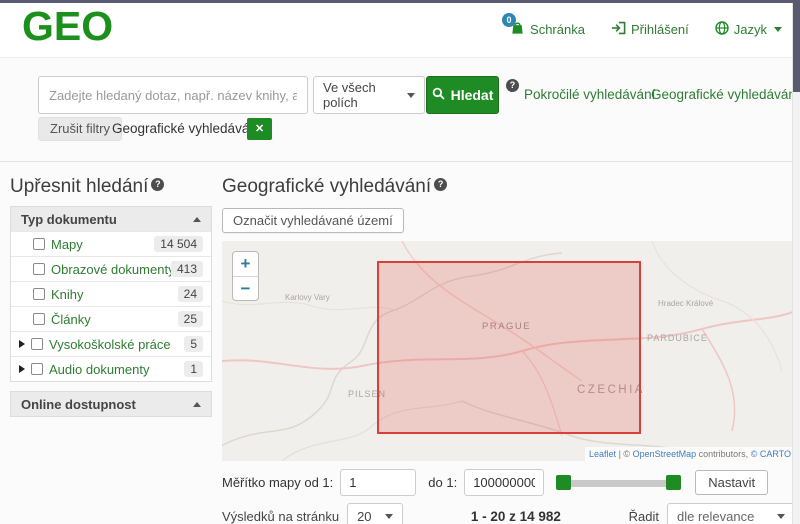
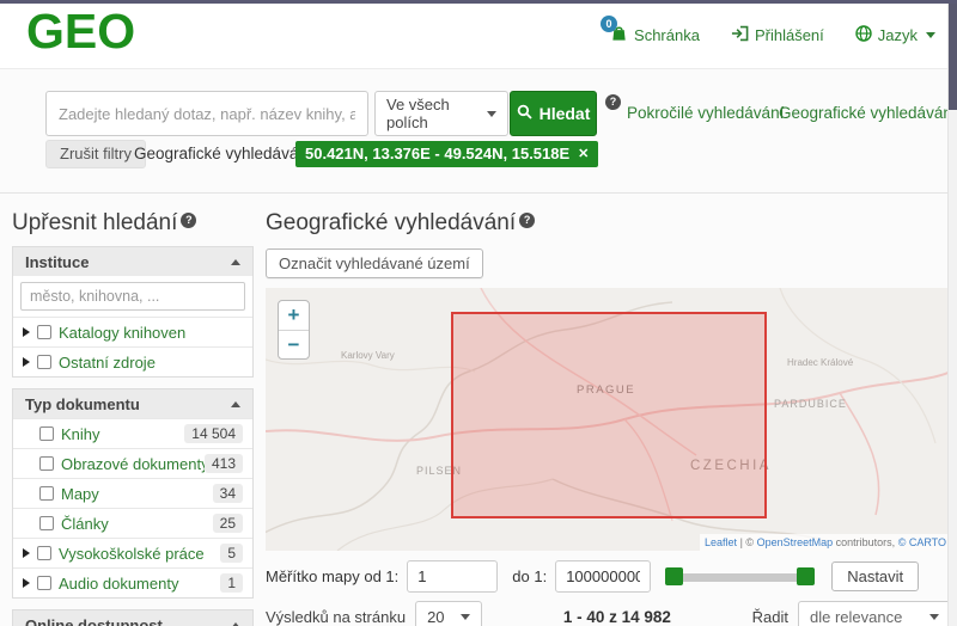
  GEO
  0
  Schránka
  Přihlášení
  Jazyk
  Zadejte hledaný dotaz, např. název knihy, a
  Ve všech polích
  Hledat
  ?
  Pokročilé vyhledávání
  Geografické vyhledává
  Zrušit filtry
  Geografické vyhledává
+ 50.421N, 13.376E - 49.524N, 15.518E
  ✕
  Upřesnit hledání
  ?
+ Instituce
+ město, knihovna, ...
+ Katalogy knihoven
+ Ostatní zdroje
  Typ dokumentu
- Mapy
+ Knihy
  14 504
  Obrazové dokument
  413
- Knihy
+ Mapy
- 24
+ 34
  Články
  25
  Vysokoškolské práce
  5
  Audio dokumenty
  1
  Online dostupnost
  Geografické vyhledávání
  ?
  Označit vyhledávané území
  Karlovy Vary
  PRAGUE
  Hradec Králové
  PARDUBICE
  PILSEN
  CZECHIA
  +
  −
  Leaflet | © OpenStreetMap contributors, © CARTO
  Měřítko mapy od 1:
  1
  do 1:
  100000000
  Nastavit
  Výsledků na stránku
  20
- 1 - 20 z 14 982
+ 1 - 40 z 14 982
  Řadit
  dle relevance
